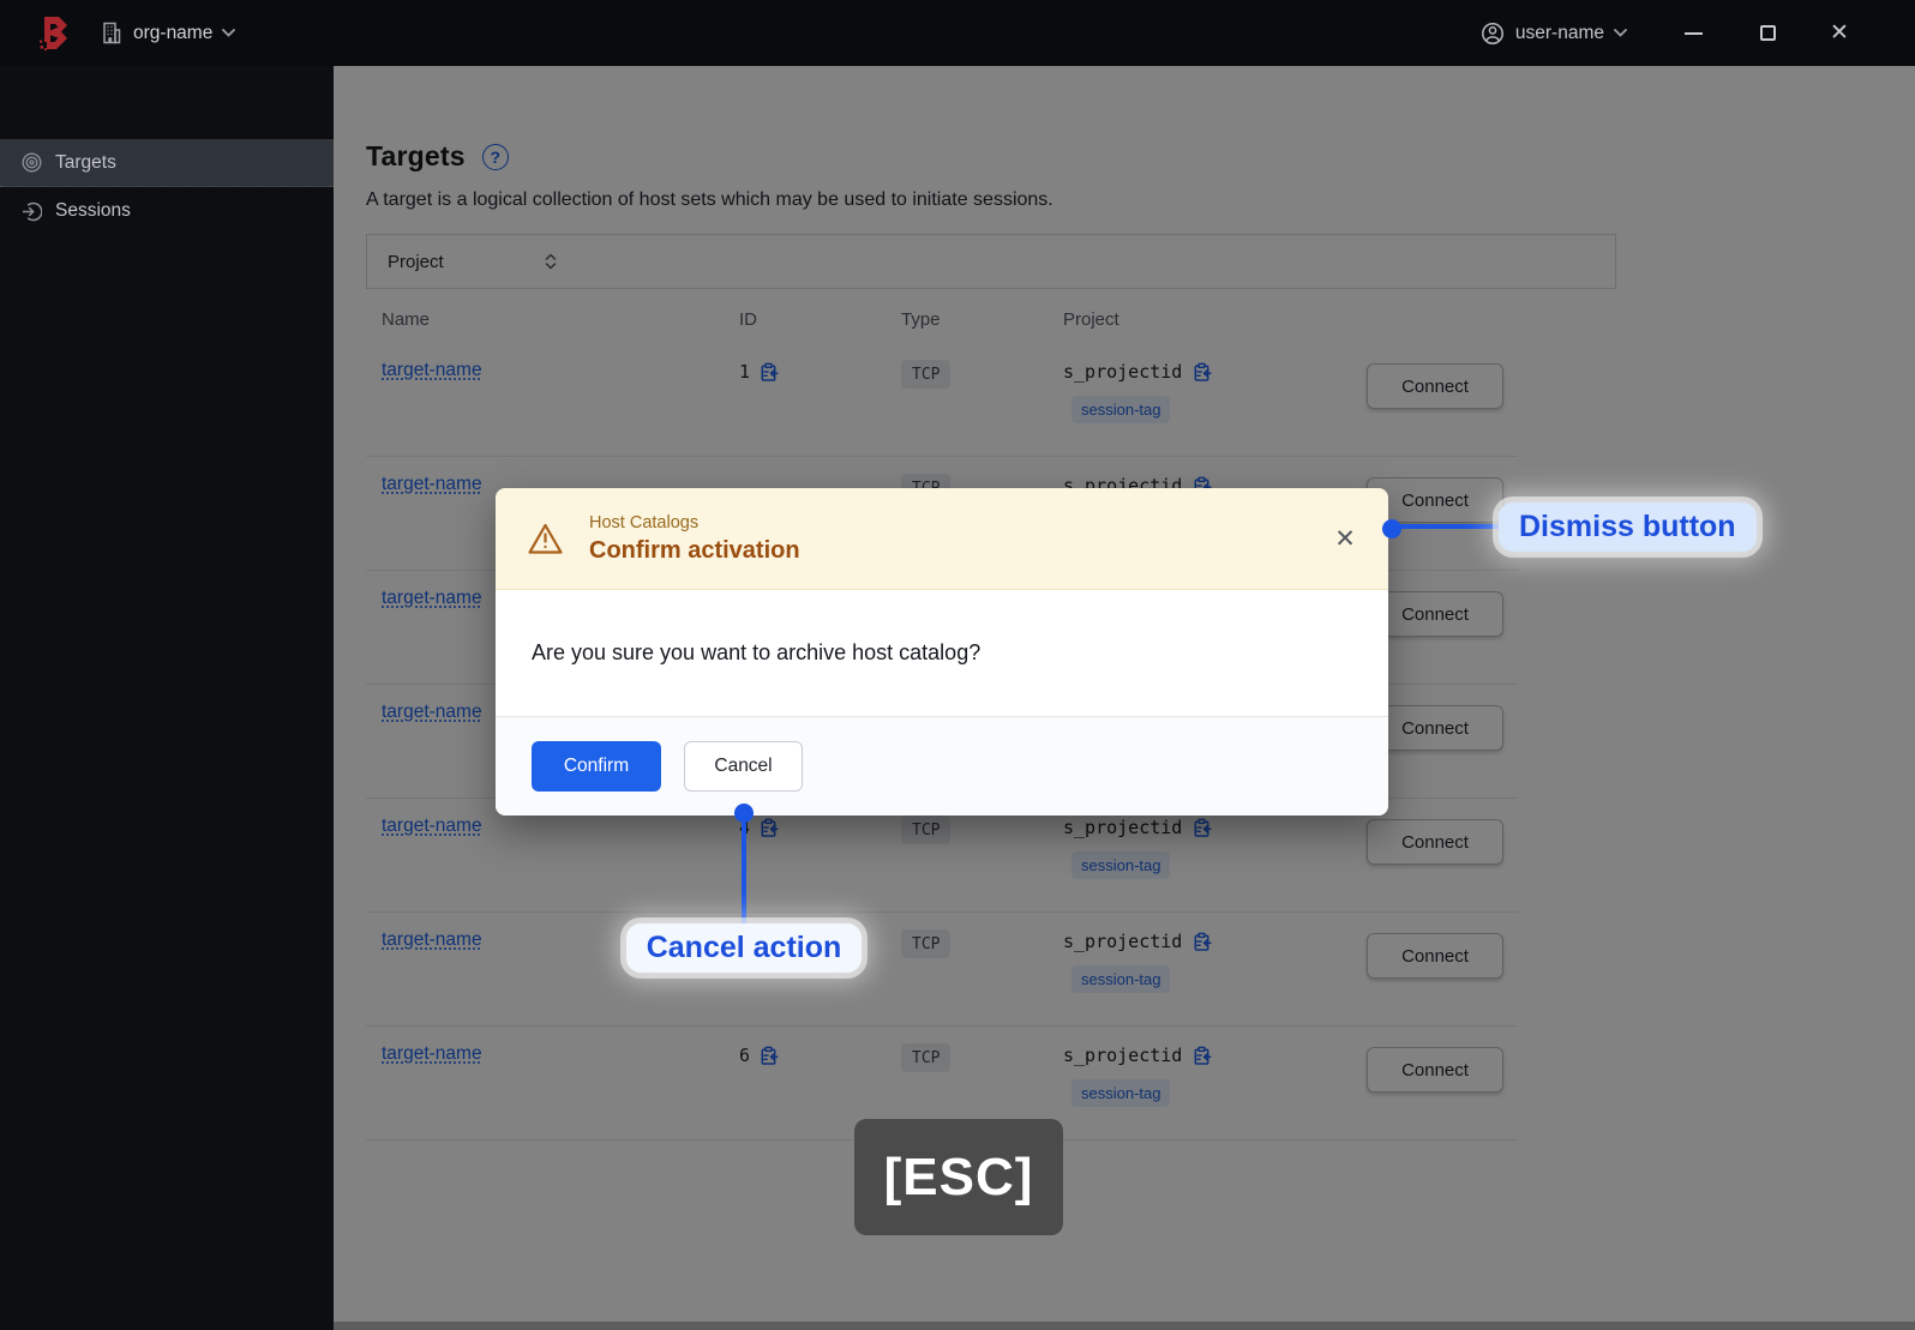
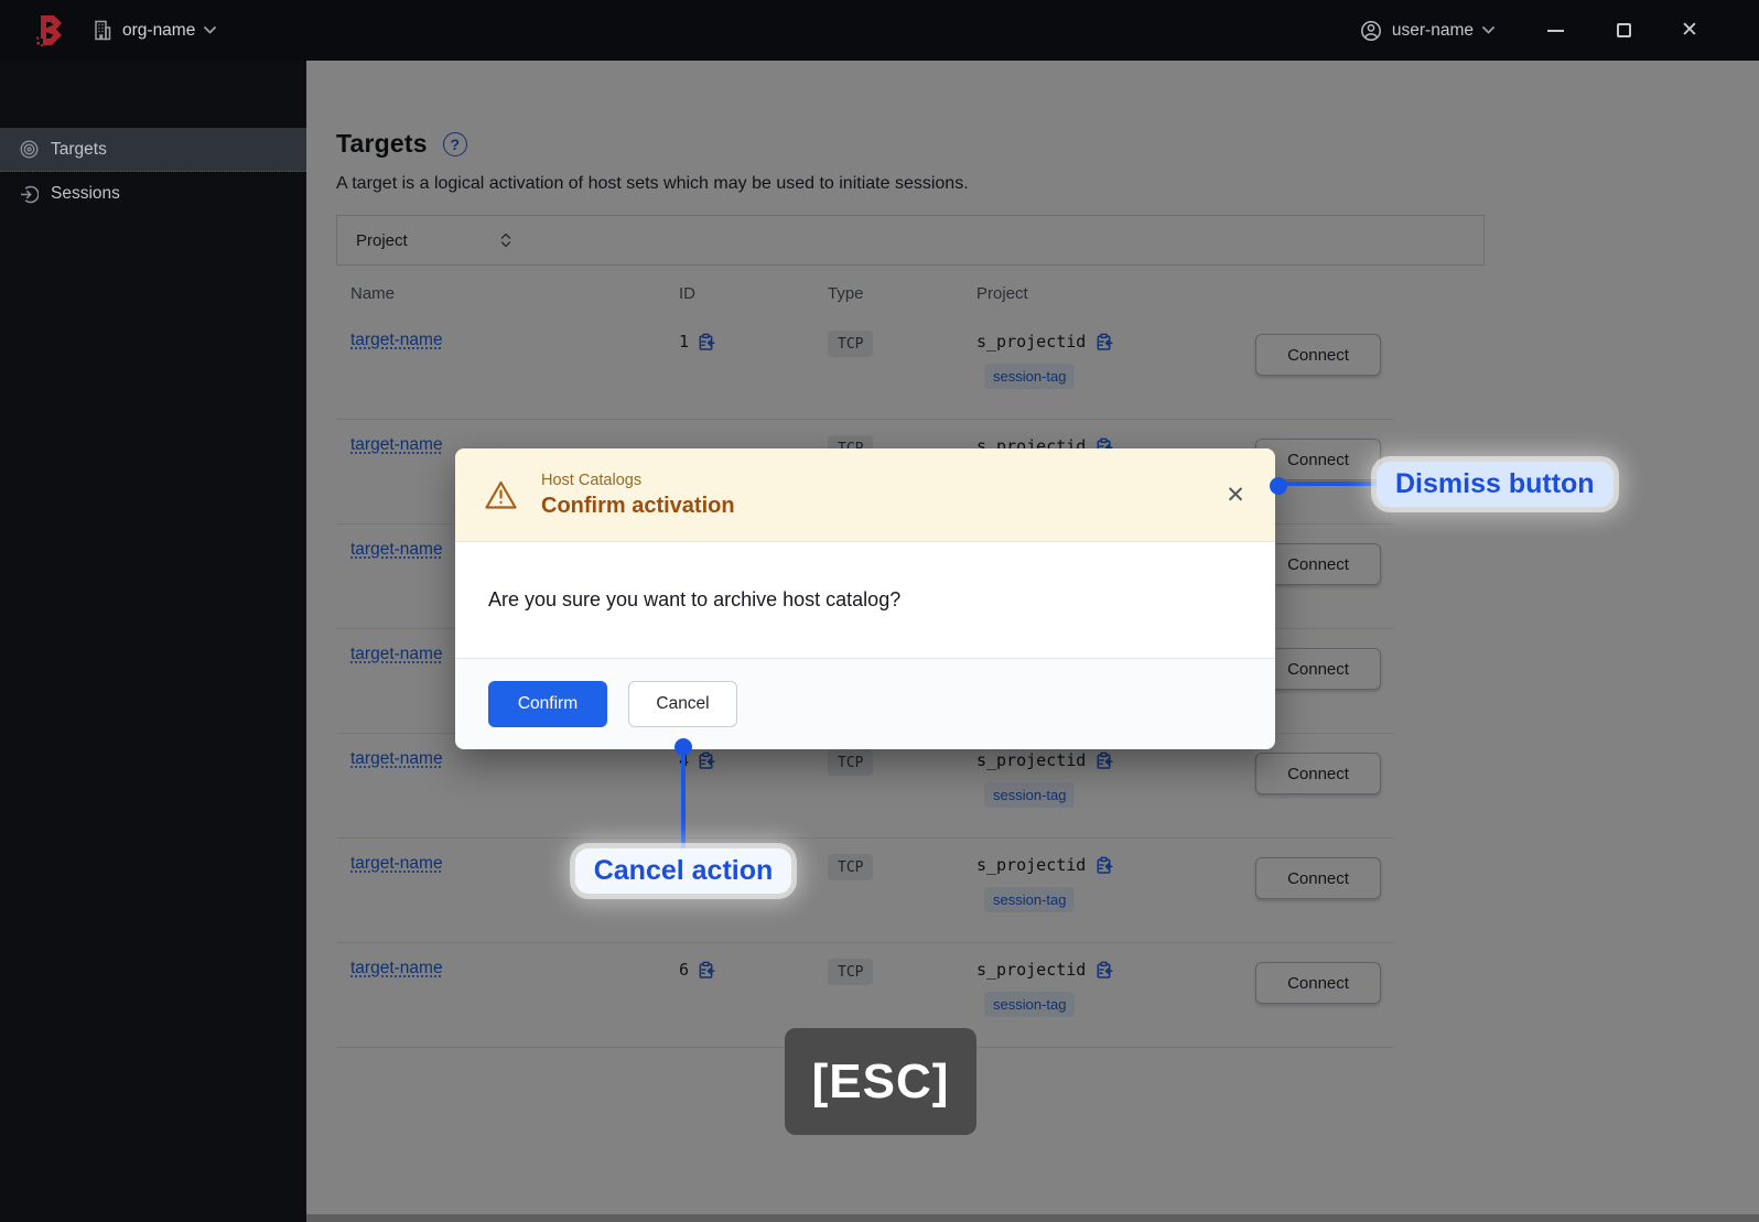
  org-name
  user-name
  ✕
  Targets
  Sessions
  Targets
  ?
- A target is a logical collection of host sets which may be used to initiate sessions.
+ A target is a logical activation of host sets which may be used to initiate sessions.
  Project
  Name
  ID
  Type
  Project
  target-name
  1
  TCP
  s_projectid
  session-tag
  Connect
  target-name
  s_projectid
  Connect
  target-name
  Connect
  target-name
  Connect
  target-name
  TCP
  s_projectid
  session-tag
  Connect
  target-name
  TCP
  s_projectid
  session-tag
  Connect
  target-name
  6
  TCP
  s_projectid
  session-tag
  Connect
  Host Catalogs
  Confirm activation
  ✕
  Are you sure you want to archive host catalog?
  Confirm
  Cancel
  Dismiss button
  Cancel action
  [ESC]
